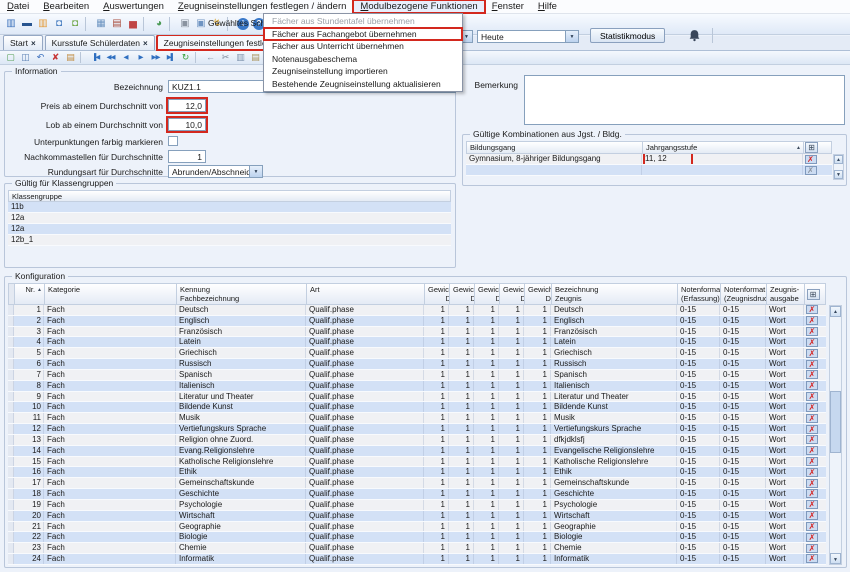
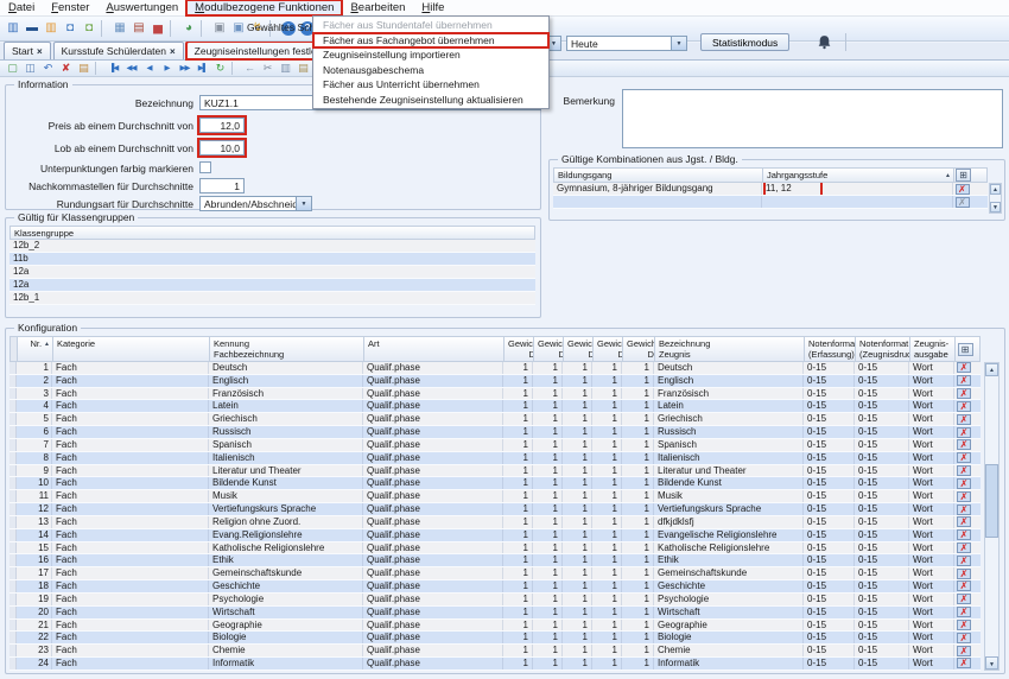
  Datei
- Bearbeiten
+ Fenster
  Auswertungen
- Zeugniseinstellungen festlegen / ändern
  Modulbezogene Funktionen
- Fenster
+ Bearbeiten
  Hilfe
  ▥
  ▬
  ▥
  ◘
  ◘
  ▦
  ▤
  ▅
  ◕
  ▣
  ▣
  ↯
  i
  ?
  Gewähltes Sc
  Heute
  Statistikmodus
  Start
  ×
  Kursstufe Schülerdaten
  ×
  ▢
  ◫
  ↶
  ✘
  ▤
  ↻
  ←
  ✂
  ▥
  ▤
  Information
  Bezeichnung
  KUZ1.1
  Preis ab einem Durchschnitt von
  12,0
  Lob ab einem Durchschnitt von
  10,0
  Unterpunktungen farbig markieren
  Nachkommastellen für Durchschnitte
  1
  Rundungsart für Durchschnitte
  Abrunden/Abschnei
  Bemerkung
  Gültige Kombinationen aus Jgst. / Bldg.
  Bildungsgang
  Jahrgangsstufe
  ⊞
  Gymnasium, 8-jähriger Bildungsgang
  11, 12
  ✗
  ✗
  Gültig für Klassengruppen
  Klassengruppe
+ 12b_2
  11b
  12a
  12a
  12b_1
  Konfiguration
  Nr.
  Kategorie
  Kennung
  Fachbezeichnung
  Art
  Gewic
  Gewic
  Gewic
  Gewic
  Gewich
  Bezeichnung
  Zeugnis
  Notenforma
  (Erfassung)
  Notenformat
  (Zeugnisdruc
  Zeugnis-
  ausgabe
  ⊞
  1
  Fach
  Deutsch
  Qualif.phase
  1
  1
  1
  1
  1
  Deutsch
  0-15
  0-15
  Wort
  ✗
  2
  Fach
  Englisch
  Qualif.phase
  1
  1
  1
  1
  1
  Englisch
  0-15
  0-15
  Wort
  ✗
  3
  Fach
  Französisch
  Qualif.phase
  1
  1
  1
  1
  1
  Französisch
  0-15
  0-15
  Wort
  ✗
  4
  Fach
  Latein
  Qualif.phase
  1
  1
  1
  1
  1
  Latein
  0-15
  0-15
  Wort
  ✗
  5
  Fach
  Griechisch
  Qualif.phase
  1
  1
  1
  1
  1
  Griechisch
  0-15
  0-15
  Wort
  ✗
  6
  Fach
  Russisch
  Qualif.phase
  1
  1
  1
  1
  1
  Russisch
  0-15
  0-15
  Wort
  ✗
  7
  Fach
  Spanisch
  Qualif.phase
  1
  1
  1
  1
  1
  Spanisch
  0-15
  0-15
  Wort
  ✗
  8
  Fach
  Italienisch
  Qualif.phase
  1
  1
  1
  1
  1
  Italienisch
  0-15
  0-15
  Wort
  ✗
  9
  Fach
  Literatur und Theater
  Qualif.phase
  1
  1
  1
  1
  1
  Literatur und Theater
  0-15
  0-15
  Wort
  ✗
  10
  Fach
  Bildende Kunst
  Qualif.phase
  1
  1
  1
  1
  1
  Bildende Kunst
  0-15
  0-15
  Wort
  ✗
  11
  Fach
  Musik
  Qualif.phase
  1
  1
  1
  1
  1
  Musik
  0-15
  0-15
  Wort
  ✗
  12
  Fach
  Vertiefungskurs Sprache
  Qualif.phase
  1
  1
  1
  1
  1
  Vertiefungskurs Sprache
  0-15
  0-15
  Wort
  ✗
  13
  Fach
  Religion ohne Zuord.
  Qualif.phase
  1
  1
  1
  1
  1
  dfkjdklsfj
  0-15
  0-15
  Wort
  ✗
  14
  Fach
  Evang.Religionslehre
  Qualif.phase
  1
  1
  1
  1
  1
  Evangelische Religionslehre
  0-15
  0-15
  Wort
  ✗
  15
  Fach
  Katholische Religionslehre
  Qualif.phase
  1
  1
  1
  1
  1
  Katholische Religionslehre
  0-15
  0-15
  Wort
  ✗
  16
  Fach
  Ethik
  Qualif.phase
  1
  1
  1
  1
  1
  Ethik
  0-15
  0-15
  Wort
  ✗
  17
  Fach
  Gemeinschaftskunde
  Qualif.phase
  1
  1
  1
  1
  1
  Gemeinschaftskunde
  0-15
  0-15
  Wort
  ✗
  18
  Fach
  Geschichte
  Qualif.phase
  1
  1
  1
  1
  1
  Geschichte
  0-15
  0-15
  Wort
  ✗
  19
  Fach
  Psychologie
  Qualif.phase
  1
  1
  1
  1
  1
  Psychologie
  0-15
  0-15
  Wort
  ✗
  20
  Fach
  Wirtschaft
  Qualif.phase
  1
  1
  1
  1
  1
  Wirtschaft
  0-15
  0-15
  Wort
  ✗
  21
  Fach
  Geographie
  Qualif.phase
  1
  1
  1
  1
  1
  Geographie
  0-15
  0-15
  Wort
  ✗
  22
  Fach
  Biologie
  Qualif.phase
  1
  1
  1
  1
  1
  Biologie
  0-15
  0-15
  Wort
  ✗
  23
  Fach
  Chemie
  Qualif.phase
  1
  1
  1
  1
  1
  Chemie
  0-15
  0-15
  Wort
  ✗
  24
  Fach
  Informatik
  Qualif.phase
  1
  1
  1
  1
  1
  Informatik
  0-15
  0-15
  Wort
  ✗
  Fächer aus Stundentafel übernehmen
  Fächer aus Fachangebot übernehmen
- Fächer aus Unterricht übernehmen
+ Zeugniseinstellung importieren
  Notenausgabeschema
- Zeugniseinstellung importieren
+ Fächer aus Unterricht übernehmen
  Bestehende Zeugniseinstellung aktualisieren
